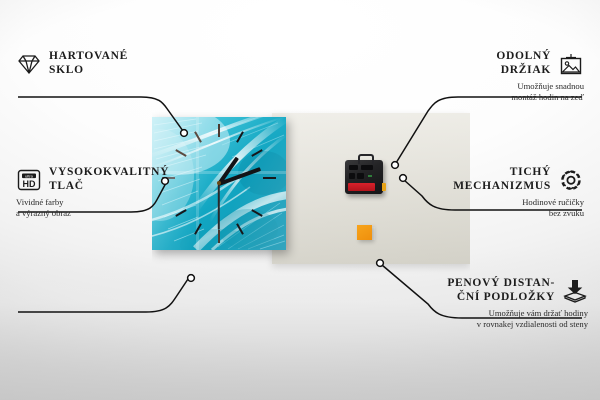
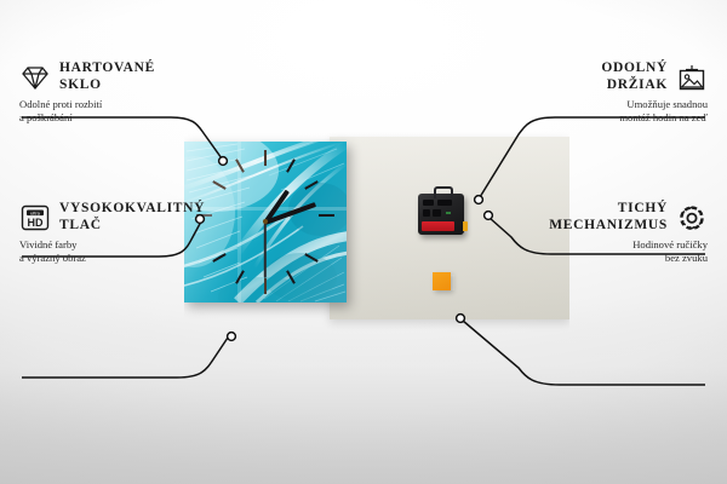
  HARTOVANÉ
  SKLO
+ Odolné proti rozbití
+ a poškrábání
  HD
  VYSOKOKVALITNÝ
  TLAČ
  Vividné farby
  a výrazný obraz
  ODOLNÝ
  DRŽIAK
  Umožňuje snadnou
  montáž hodin na zeď
  TICHÝ
  MECHANIZMUS
  Hodinové ručičky
  bez zvuku
- PENOVÝ DISTAN-
- ČNÍ PODLOŽKY
- Umožňuje vám držať hodiny
- v rovnakej vzdialenosti od steny
